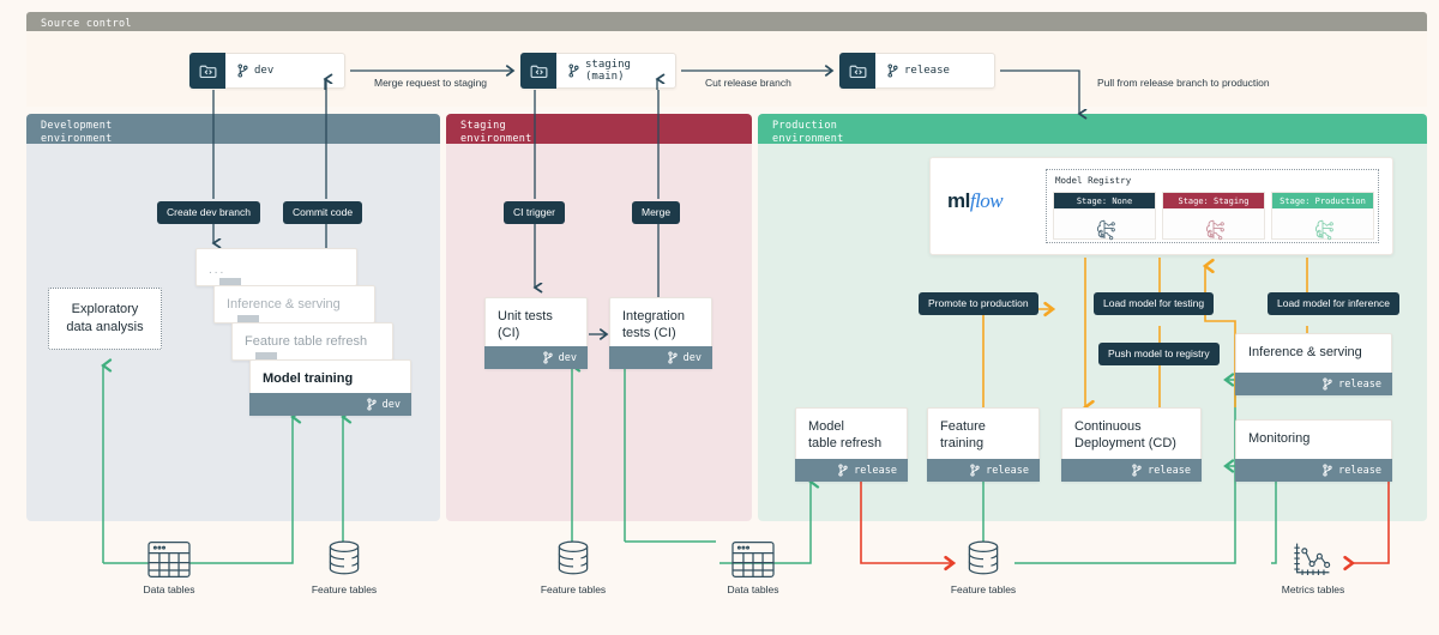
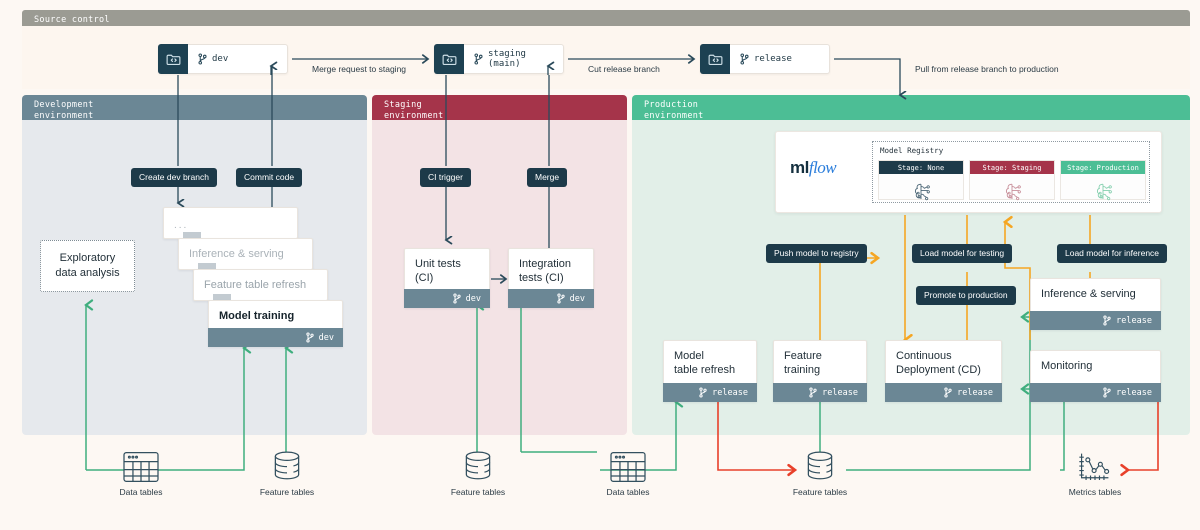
  Source control
  dev
  staging (main)
  release
  Merge request to staging
  Cut release branch
  Pull from release branch to production
  Development
  environment
  Staging
  environment
  Production
  environment
  Create dev branch
  Commit code
  Exploratory
  data analysis
  ...
  Inference & serving
  Feature table refresh
  Model training
  dev
  CI trigger
  Merge
  Unit tests
  (CI)
  dev
  Integration
  tests (CI)
  dev
  mlflow
  Model Registry
  Stage: None
  Stage: Staging
  Stage: Production
- Promote to production
+ Push model to registry
  Load model for testing
  Load model for inference
- Push model to registry
+ Promote to production
  Model
  table refresh
  release
  Feature
  training
  release
  Continuous
  Deployment (CD)
  release
  Inference & serving
  release
  Monitoring
  release
  Data tables
  Feature tables
  Feature tables
  Data tables
  Feature tables
  Metrics tables
